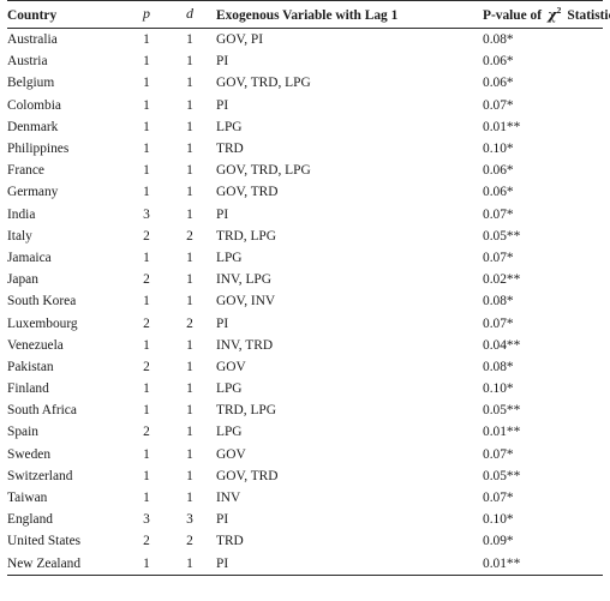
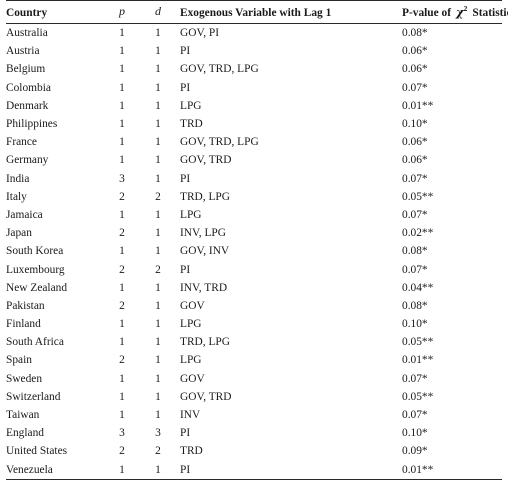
  Country	p	d	Exogenous Variable with Lag 1	P-value of χ2 Statisti
  Australia	1	1	GOV, PI	0.08*
  Austria	1	1	PI	0.06*
  Belgium	1	1	GOV, TRD, LPG	0.06*
  Colombia	1	1	PI	0.07*
  Denmark	1	1	LPG	0.01**
  Philippines	1	1	TRD	0.10*
  France	1	1	GOV, TRD, LPG	0.06*
  Germany	1	1	GOV, TRD	0.06*
  India	3	1	PI	0.07*
  Italy	2	2	TRD, LPG	0.05**
  Jamaica	1	1	LPG	0.07*
  Japan	2	1	INV, LPG	0.02**
  South Korea	1	1	GOV, INV	0.08*
  Luxembourg	2	2	PI	0.07*
- Venezuela	1	1	INV, TRD	0.04**
+ New Zealand	1	1	INV, TRD	0.04**
  Pakistan	2	1	GOV	0.08*
  Finland	1	1	LPG	0.10*
  South Africa	1	1	TRD, LPG	0.05**
  Spain	2	1	LPG	0.01**
  Sweden	1	1	GOV	0.07*
  Switzerland	1	1	GOV, TRD	0.05**
  Taiwan	1	1	INV	0.07*
  England	3	3	PI	0.10*
  United States	2	2	TRD	0.09*
- New Zealand	1	1	PI	0.01**
+ Venezuela	1	1	PI	0.01**
